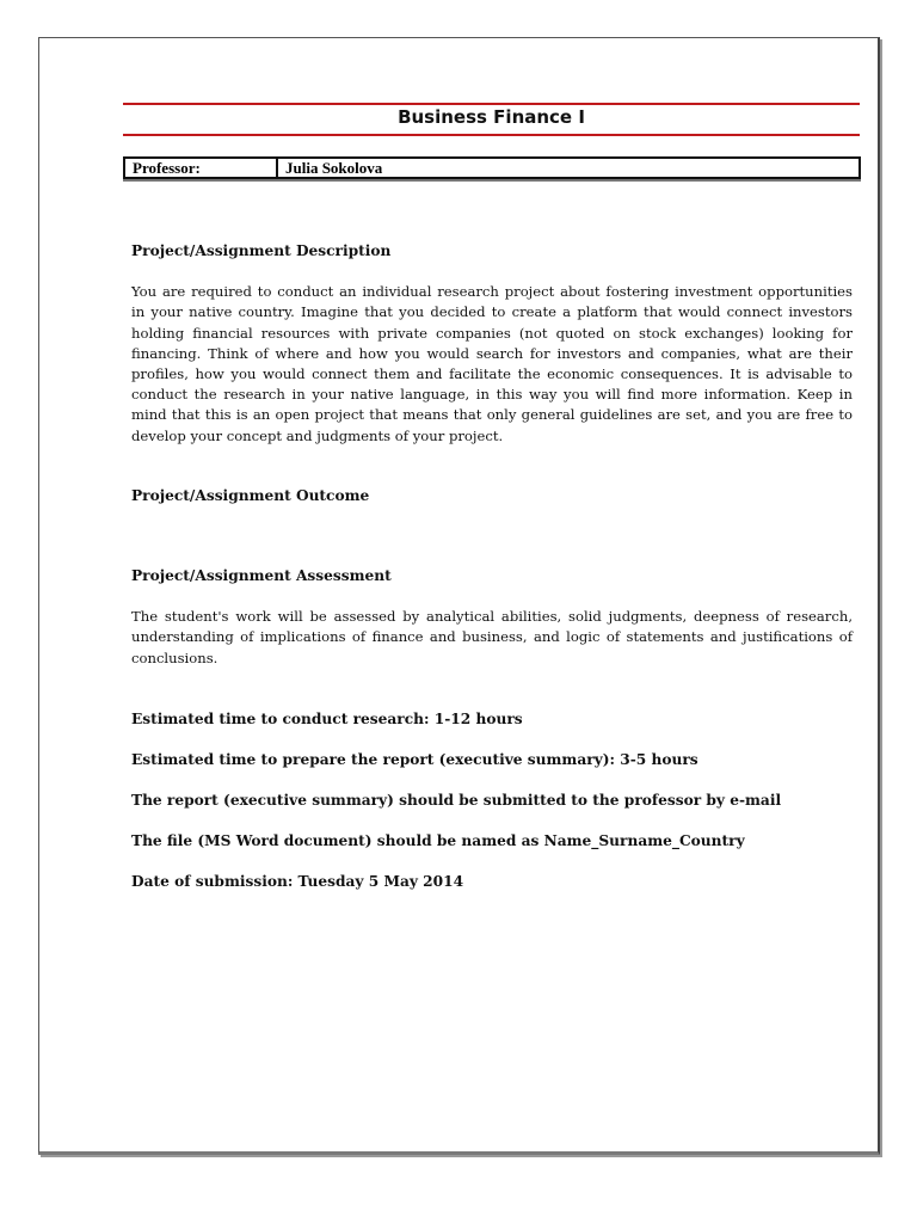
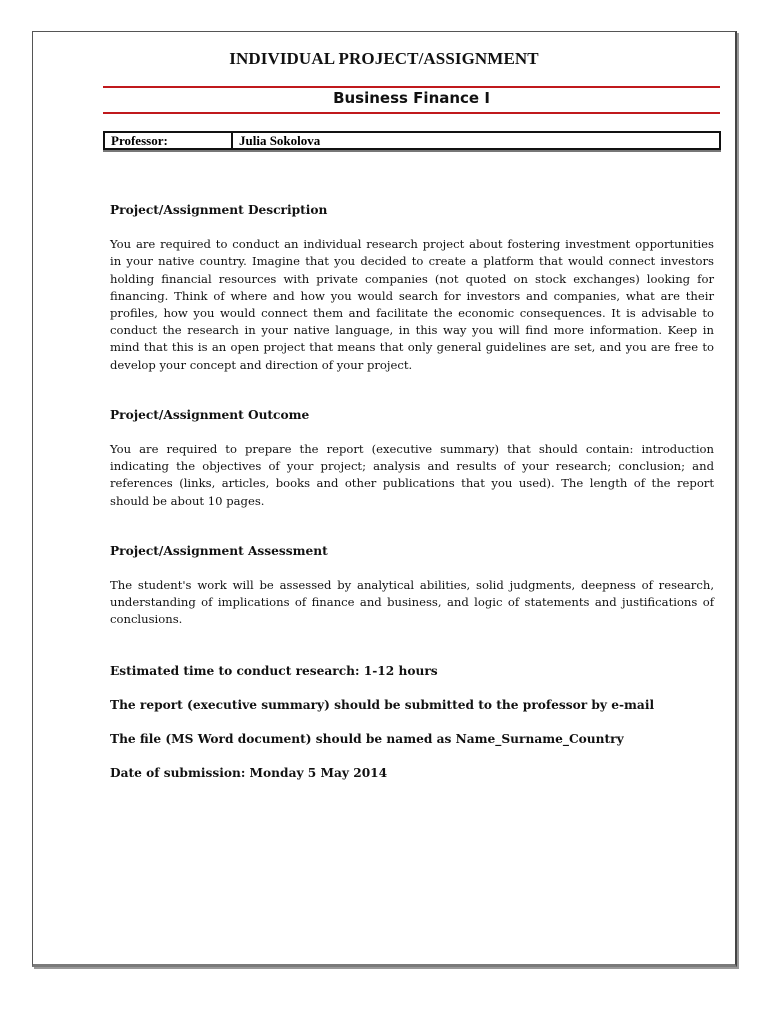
+ INDIVIDUAL PROJECT/ASSIGNMENT
  Business Finance I
  Professor:	Julia Sokolova
  Project/Assignment Description
- You are required to conduct an individual research project about fostering investment opportunities in your native country. Imagine that you decided to create a platform that would connect investors holding financial resources with private companies (not quoted on stock exchanges) looking for financing. Think of where and how you would search for investors and companies, what are their profiles, how you would connect them and facilitate the economic consequences. It is advisable to conduct the research in your native language, in this way you will find more information. Keep in mind that this is an open project that means that only general guidelines are set, and you are free to develop your concept and judgments of your project.
+ You are required to conduct an individual research project about fostering investment opportunities in your native country. Imagine that you decided to create a platform that would connect investors holding financial resources with private companies (not quoted on stock exchanges) looking for financing. Think of where and how you would search for investors and companies, what are their profiles, how you would connect them and facilitate the economic consequences. It is advisable to conduct the research in your native language, in this way you will find more information. Keep in mind that this is an open project that means that only general guidelines are set, and you are free to develop your concept and direction of your project.
  Project/Assignment Outcome
+ You are required to prepare the report (executive summary) that should contain: introduction indicating the objectives of your project; analysis and results of your research; conclusion; and references (links, articles, books and other publications that you used). The length of the report should be about 10 pages.
  Project/Assignment Assessment
  The student's work will be assessed by analytical abilities, solid judgments, deepness of research, understanding of implications of finance and business, and logic of statements and justifications of conclusions.
  Estimated time to conduct research: 1-12 hours
- Estimated time to prepare the report (executive summary): 3-5 hours
  The report (executive summary) should be submitted to the professor by e-mail
  The file (MS Word document) should be named as Name_Surname_Country
- Date of submission: Tuesday 5 May 2014
+ Date of submission: Monday 5 May 2014
